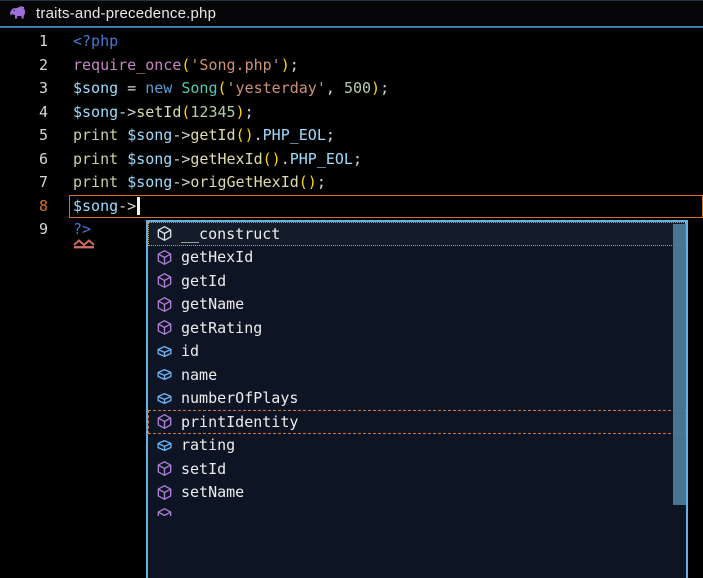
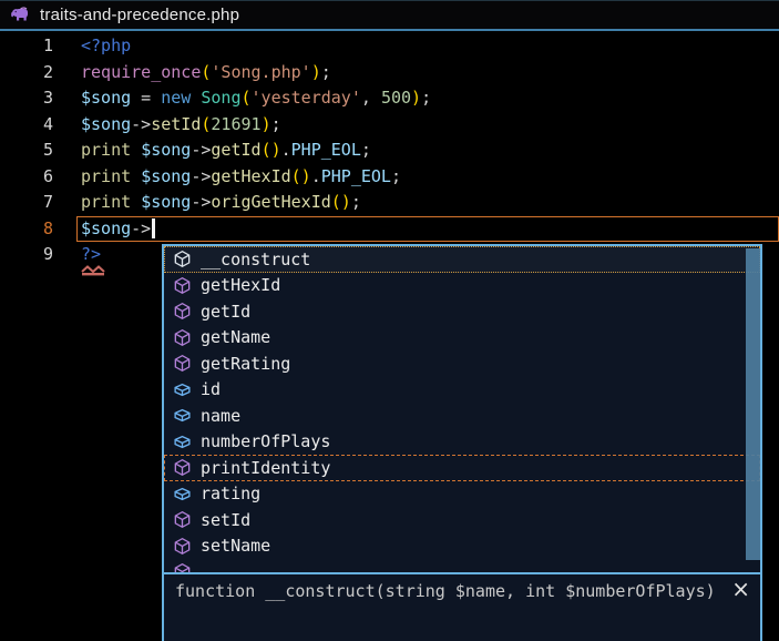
  traits-and-precedence.php
  1
  <?php
  2
  require_once('Song.php');
  3
  $song = new Song('yesterday', 500);
  4
- $song->setId(12345);
+ $song->setId(21691);
  5
  print $song->getId().PHP_EOL;
  6
  print $song->getHexId().PHP_EOL;
  7
  print $song->origGetHexId();
  8
  $song->
  9
  ?>
  __construct
  getHexId
  getId
  getName
  getRating
  id
  name
  numberOfPlays
  printIdentity
  rating
  setId
  setName
+ function __construct(string $name, int $numberOfPlays)
+ ×
